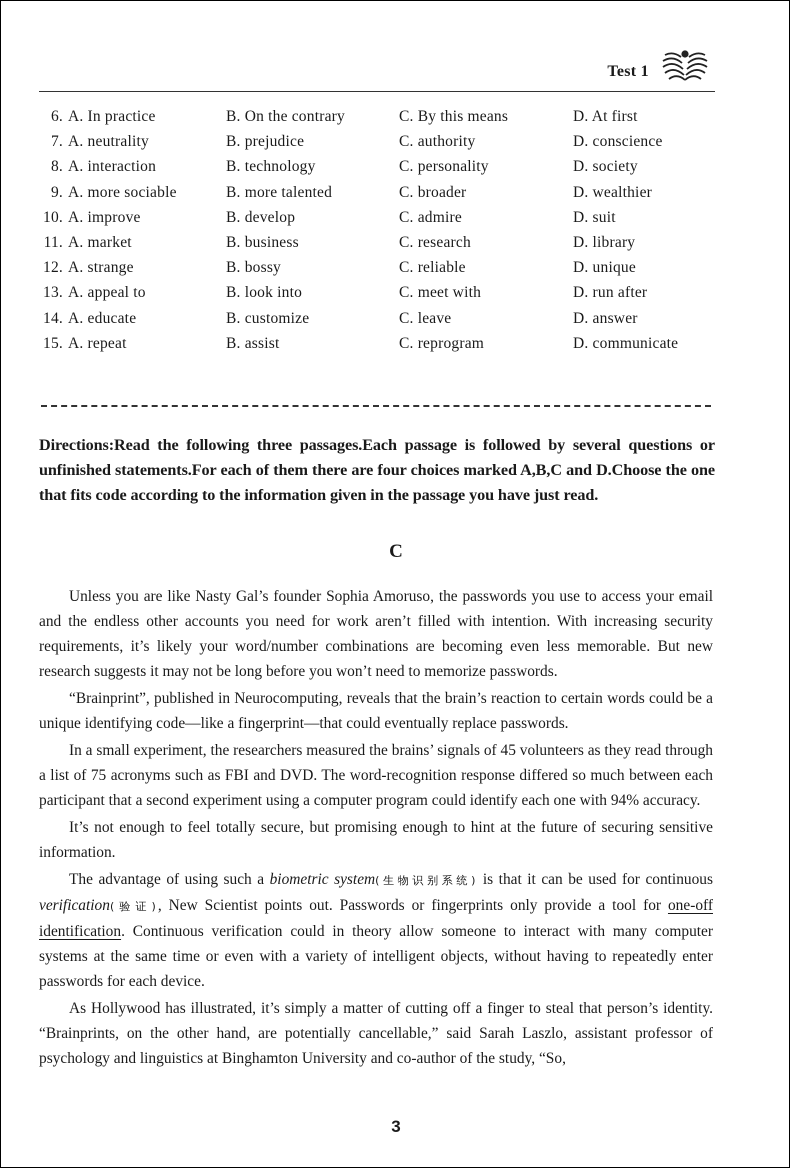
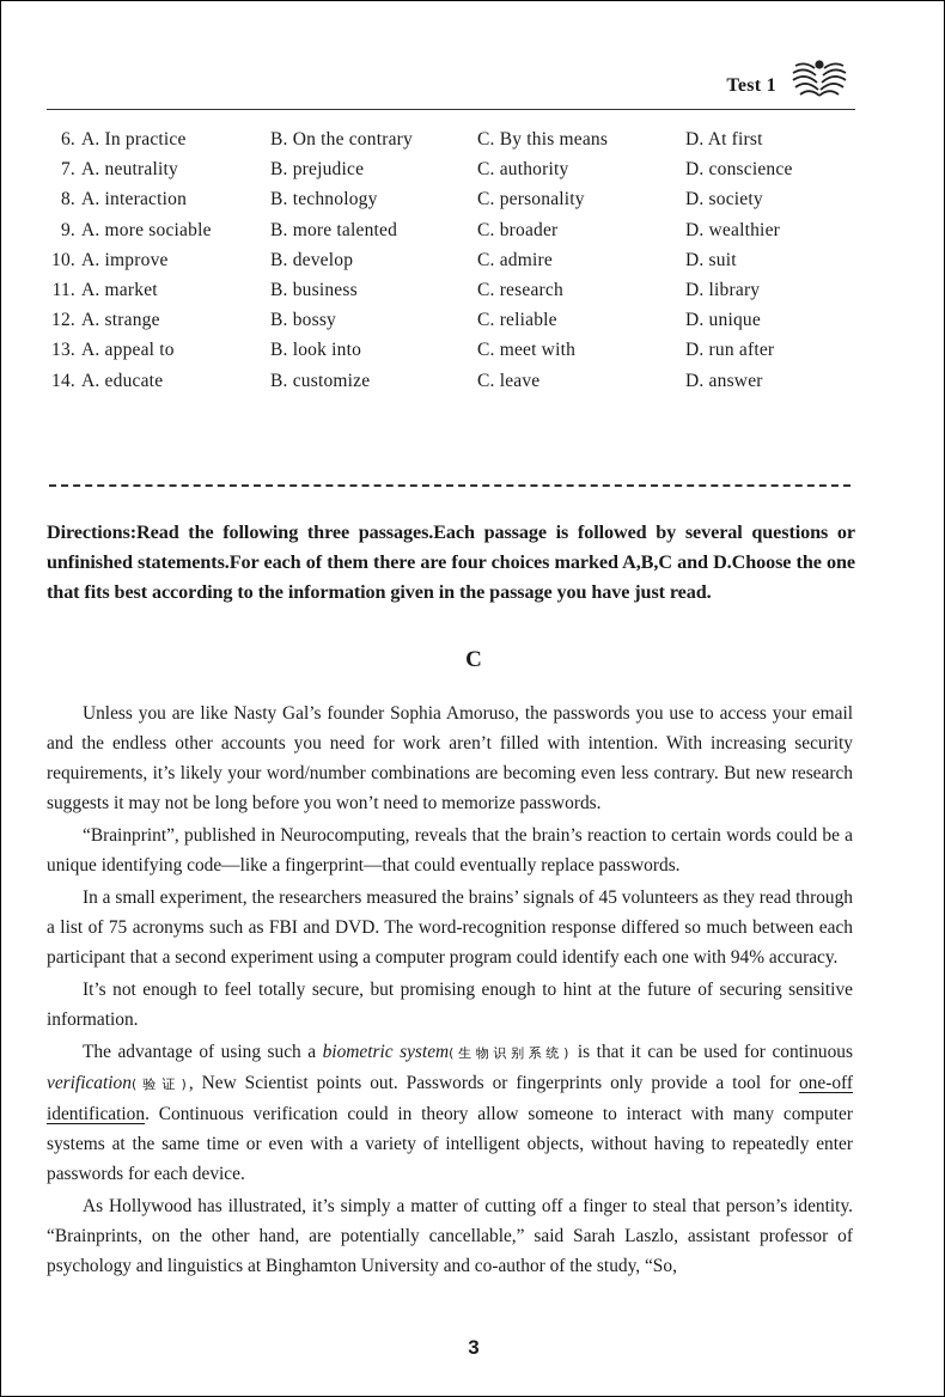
  Test 1
  6.
  A. In practice
  B. On the contrary
  C. By this means
  D. At first
  7.
  A. neutrality
  B. prejudice
  C. authority
  D. conscience
  8.
  A. interaction
  B. technology
  C. personality
  D. society
  9.
  A. more sociable
  B. more talented
  C. broader
  D. wealthier
  10.
  A. improve
  B. develop
  C. admire
  D. suit
  11.
  A. market
  B. business
  C. research
  D. library
  12.
  A. strange
  B. bossy
  C. reliable
  D. unique
  13.
  A. appeal to
  B. look into
  C. meet with
  D. run after
  14.
  A. educate
  B. customize
  C. leave
  D. answer
- 15.
- A. repeat
- B. assist
- C. reprogram
- D. communicate
- Directions:Read the following three passages.Each passage is followed by several questions or unfinished statements.For each of them there are four choices marked A,B,C and D.Choose the one that fits code according to the information given in the passage you have just read.
+ Directions:Read the following three passages.Each passage is followed by several questions or unfinished statements.For each of them there are four choices marked A,B,C and D.Choose the one that fits best according to the information given in the passage you have just read.
  C
- Unless you are like Nasty Gal’s founder Sophia Amoruso, the passwords you use to access your email and the endless other accounts you need for work aren’t filled with intention. With increasing security requirements, it’s likely your word/number combinations are becoming even less memorable. But new research suggests it may not be long before you won’t need to memorize passwords.
+ Unless you are like Nasty Gal’s founder Sophia Amoruso, the passwords you use to access your email and the endless other accounts you need for work aren’t filled with intention. With increasing security requirements, it’s likely your word/number combinations are becoming even less contrary. But new research suggests it may not be long before you won’t need to memorize passwords.
  “Brainprint”, published in Neurocomputing, reveals that the brain’s reaction to certain words could be a unique identifying code—like a fingerprint—that could eventually replace passwords.
  In a small experiment, the researchers measured the brains’ signals of 45 volunteers as they read through a list of 75 acronyms such as FBI and DVD. The word-recognition response differed so much between each participant that a second experiment using a computer program could identify each one with 94% accuracy.
  It’s not enough to feel totally secure, but promising enough to hint at the future of securing sensitive information.
  The advantage of using such a biometric system(生物识别系统) is that it can be used for continuous verification(验证), New Scientist points out. Passwords or fingerprints only provide a tool for one-off identification. Continuous verification could in theory allow someone to interact with many computer systems at the same time or even with a variety of intelligent objects, without having to repeatedly enter passwords for each device.
  As Hollywood has illustrated, it’s simply a matter of cutting off a finger to steal that person’s identity. “Brainprints, on the other hand, are potentially cancellable,” said Sarah Laszlo, assistant professor of psychology and linguistics at Binghamton University and co-author of the study, “So,
  3
